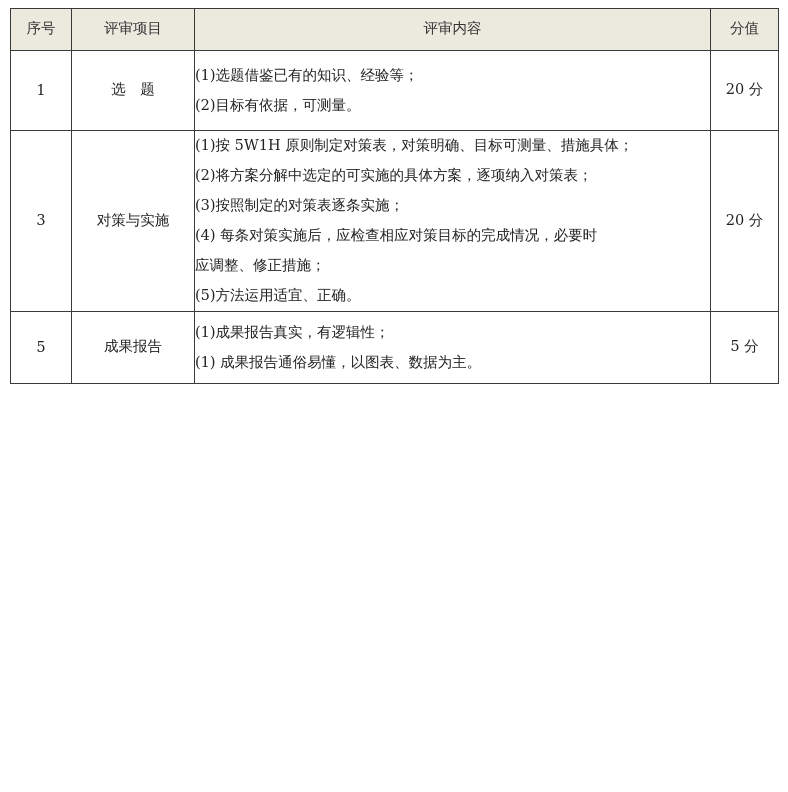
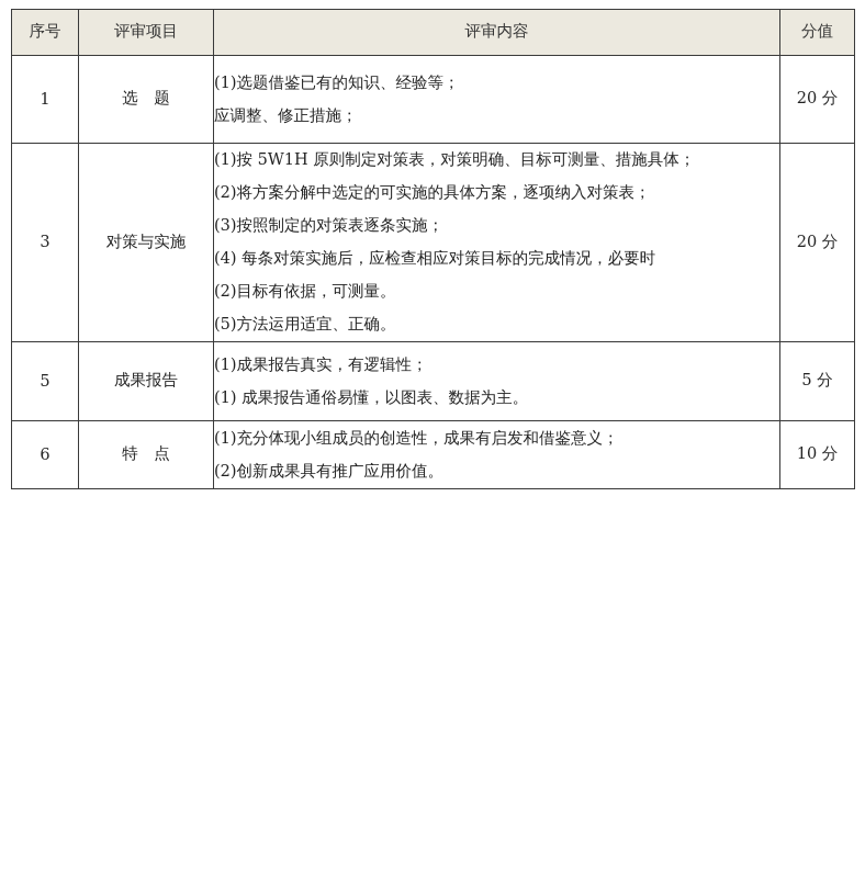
  序号	评审项目	评审内容	分值
- 1	选 题	(1)选题借鉴已有的知识、经验等； (2)目标有依据，可测量。	20 分
+ 1	选 题	(1)选题借鉴已有的知识、经验等； 应调整、修正措施；	20 分
- 3	对策与实施	(1)按 5W1H 原则制定对策表，对策明确、目标可测量、措施具体； (2)将方案分解中选定的可实施的具体方案，逐项纳入对策表； (3)按照制定的对策表逐条实施； (4) 每条对策实施后，应检查相应对策目标的完成情况，必要时 应调整、修正措施； (5)方法运用适宜、正确。	20 分
+ 3	对策与实施	(1)按 5W1H 原则制定对策表，对策明确、目标可测量、措施具体； (2)将方案分解中选定的可实施的具体方案，逐项纳入对策表； (3)按照制定的对策表逐条实施； (4) 每条对策实施后，应检查相应对策目标的完成情况，必要时 (2)目标有依据，可测量。 (5)方法运用适宜、正确。	20 分
  5	成果报告	(1)成果报告真实，有逻辑性； (1) 成果报告通俗易懂，以图表、数据为主。	5 分
+ 6	特 点	(1)充分体现小组成员的创造性，成果有启发和借鉴意义； (2)创新成果具有推广应用价值。	10 分
